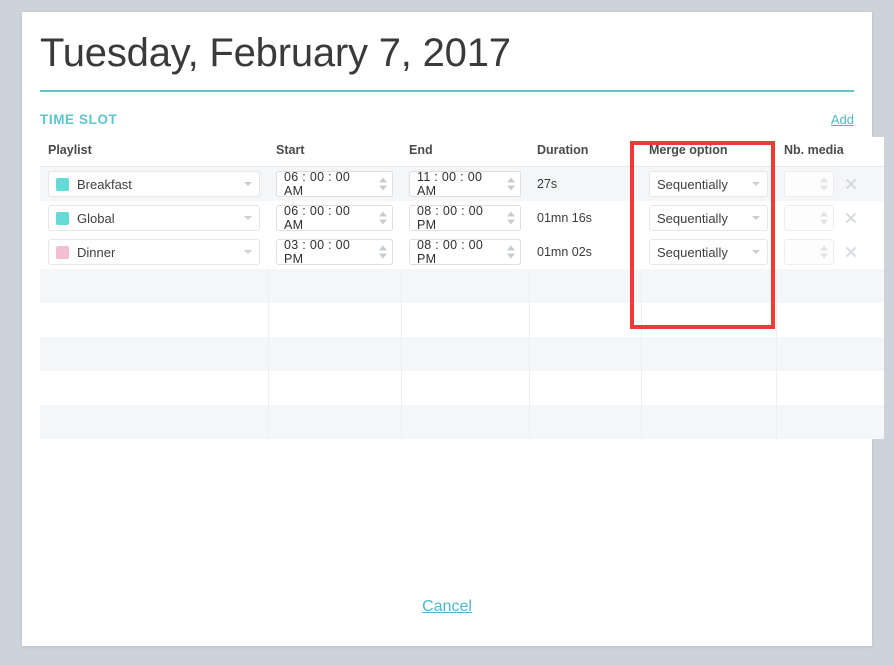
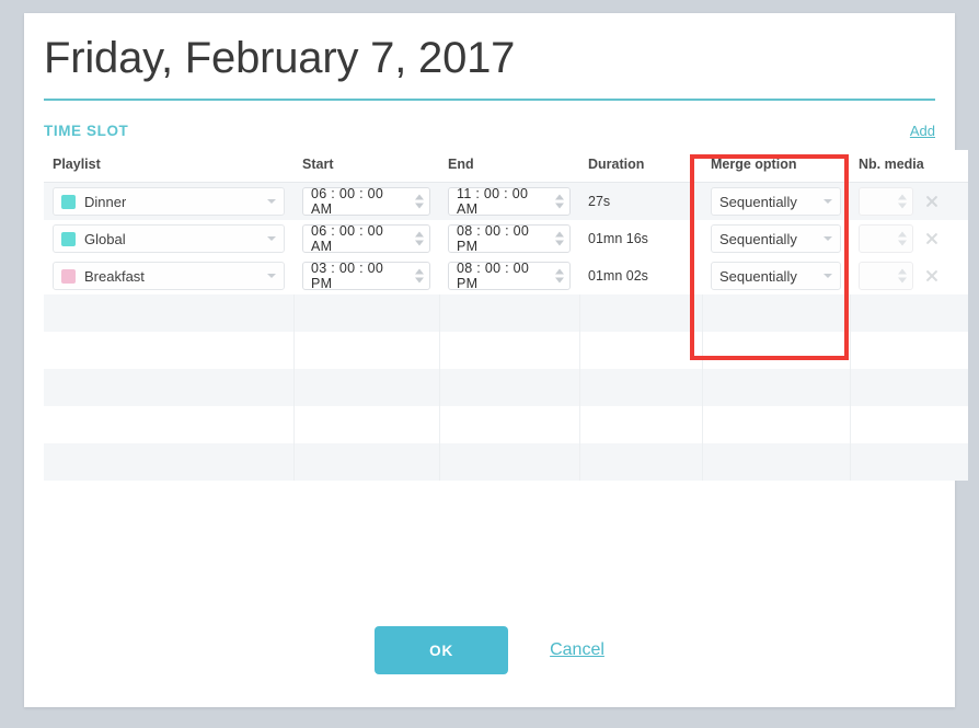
- Tuesday, February 7, 2017
+ Friday, February 7, 2017
  TIME SLOT
  Add
  Playlist	Start	End	Duration	Merge option	Nb. media
- Breakfast	06 : 00 : 00 AM	11 : 00 : 00 AM	27s	Sequentially
+ Dinner	06 : 00 : 00 AM	11 : 00 : 00 AM	27s	Sequentially
  Global	06 : 00 : 00 AM	08 : 00 : 00 PM	01mn 16s	Sequentially
- Dinner	03 : 00 : 00 PM	08 : 00 : 00 PM	01mn 02s	Sequentially
+ Breakfast	03 : 00 : 00 PM	08 : 00 : 00 PM	01mn 02s	Sequentially
+ OK
  Cancel
